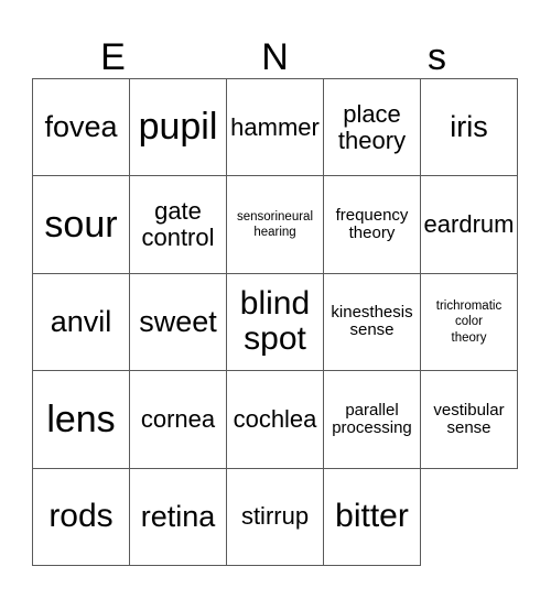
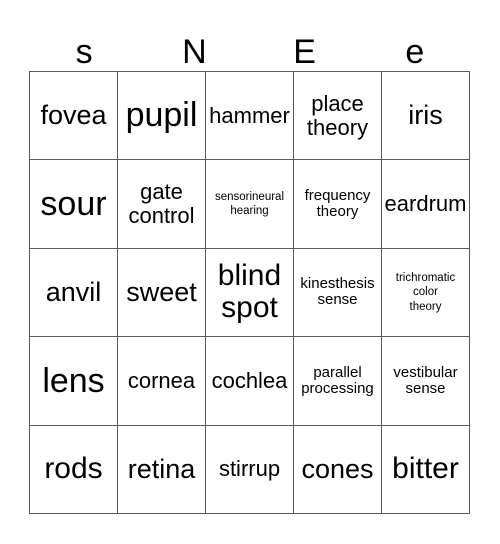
- E
+ s
  N
- s
+ E
+ e
  fovea
  pupil
  hammer
  place
  theory
  iris
  sour
  gate
  control
  sensorineural
  hearing
  frequency
  theory
  eardrum
  anvil
  sweet
  blind
  spot
  kinesthesis
  sense
  trichromatic
  color
  theory
  lens
  cornea
  cochlea
  parallel
  processing
  vestibular
  sense
  rods
  retina
  stirrup
+ cones
  bitter
